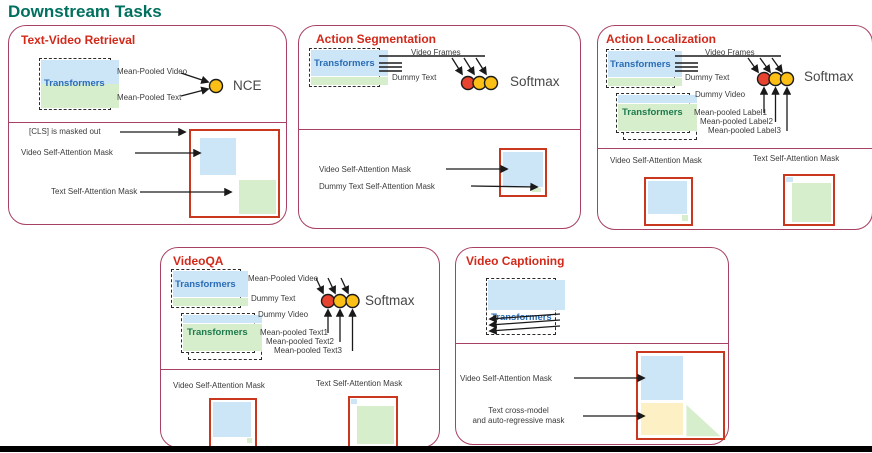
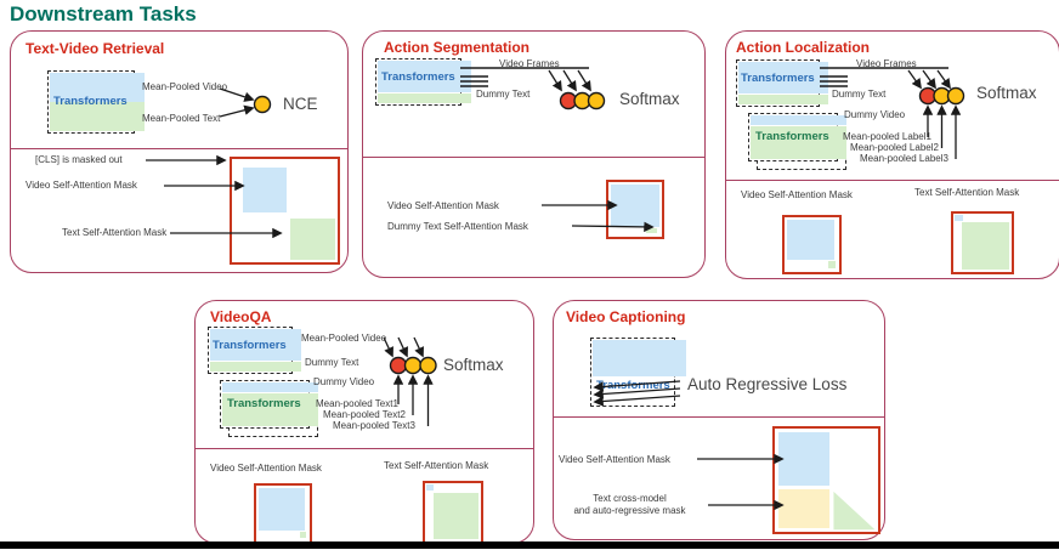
  Downstream Tasks
  Text-Video Retrieval
  Transformers
  Mean-Pooled Video
  Mean-Pooled Text
  NCE
  [CLS] is masked out
  Video Self-Attention Mask
  Text Self-Attention Mask
  Action Segmentation
  Transformers
  Video Frames
  Dummy Text
  Softmax
  Video Self-Attention Mask
  Dummy Text Self-Attention Mask
  Action Localization
  Transformers
  Transformers
  Video Frames
  Dummy Text
  Dummy Video
  Mean-pooled Label1
  Mean-pooled Label2
  Mean-pooled Label3
  Softmax
  Video Self-Attention Mask
  Text Self-Attention Mask
  VideoQA
  Transformers
  Transformers
  Mean-Pooled Video
  Dummy Text
  Dummy Video
  Mean-pooled Text1
  Mean-pooled Text2
  Mean-pooled Text3
  Softmax
  Video Self-Attention Mask
  Text Self-Attention Mask
  Video Captioning
+ Auto Regressive Loss
  Video Self-Attention Mask
  Text cross-model
  and auto-regressive mask
